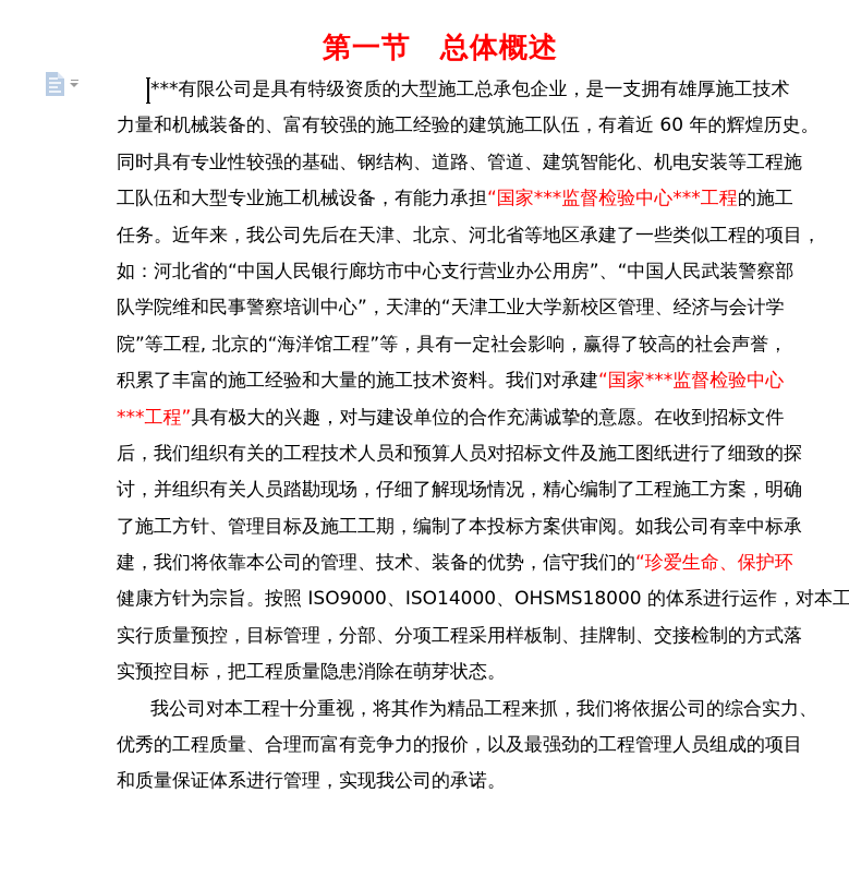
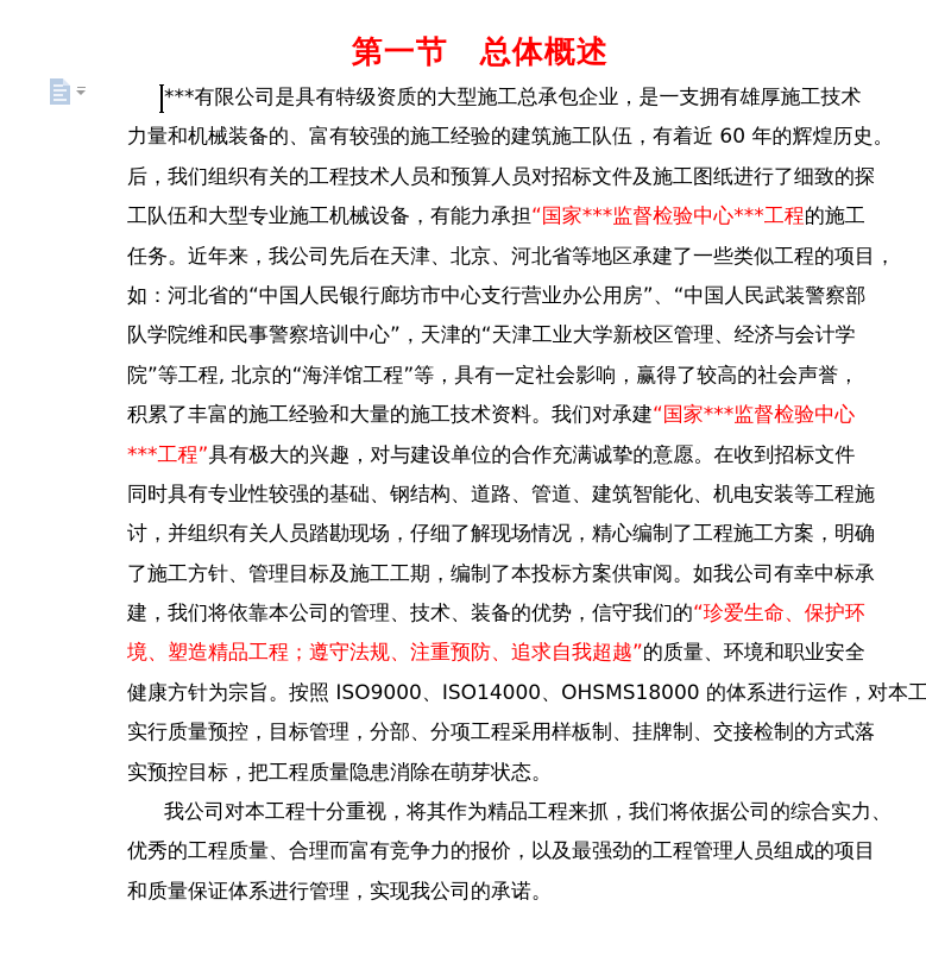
  第一节 总体概述
  ***有限公司是具有特级资质的大型施工总承包企业，是一支拥有雄厚施工技术
  力量和机械装备的、富有较强的施工经验的建筑施工队伍，有着近 60 年的辉煌历史。
- 同时具有专业性较强的基础、钢结构、道路、管道、建筑智能化、机电安装等工程施
+ 后，我们组织有关的工程技术人员和预算人员对招标文件及施工图纸进行了细致的探
  工队伍和大型专业施工机械设备，有能力承担“国家***监督检验中心***工程的施工
  任务。近年来，我公司先后在天津、北京、河北省等地区承建了一些类似工程的项目，
  如：河北省的“中国人民银行廊坊市中心支行营业办公用房”、“中国人民武装警察部
  队学院维和民事警察培训中心”，天津的“天津工业大学新校区管理、经济与会计学
  院”等工程, 北京的“海洋馆工程”等，具有一定社会影响，赢得了较高的社会声誉，
  积累了丰富的施工经验和大量的施工技术资料。我们对承建“国家***监督检验中心
  ***工程”具有极大的兴趣，对与建设单位的合作充满诚挚的意愿。在收到招标文件
- 后，我们组织有关的工程技术人员和预算人员对招标文件及施工图纸进行了细致的探
+ 同时具有专业性较强的基础、钢结构、道路、管道、建筑智能化、机电安装等工程施
  讨，并组织有关人员踏勘现场，仔细了解现场情况，精心编制了工程施工方案，明确
  了施工方针、管理目标及施工工期，编制了本投标方案供审阅。如我公司有幸中标承
  建，我们将依靠本公司的管理、技术、装备的优势，信守我们的“珍爱生命、保护环
+ 境、塑造精品工程；遵守法规、注重预防、追求自我超越”的质量、环境和职业安全
  健康方针为宗旨。按照 ISO9000、ISO14000、OHSMS18000 的体系进行运作，对本工
  实行质量预控，目标管理，分部、分项工程采用样板制、挂牌制、交接检制的方式落
  实预控目标，把工程质量隐患消除在萌芽状态。
  我公司对本工程十分重视，将其作为精品工程来抓，我们将依据公司的综合实力、
  优秀的工程质量、合理而富有竞争力的报价，以及最强劲的工程管理人员组成的项目
  和质量保证体系进行管理，实现我公司的承诺。
